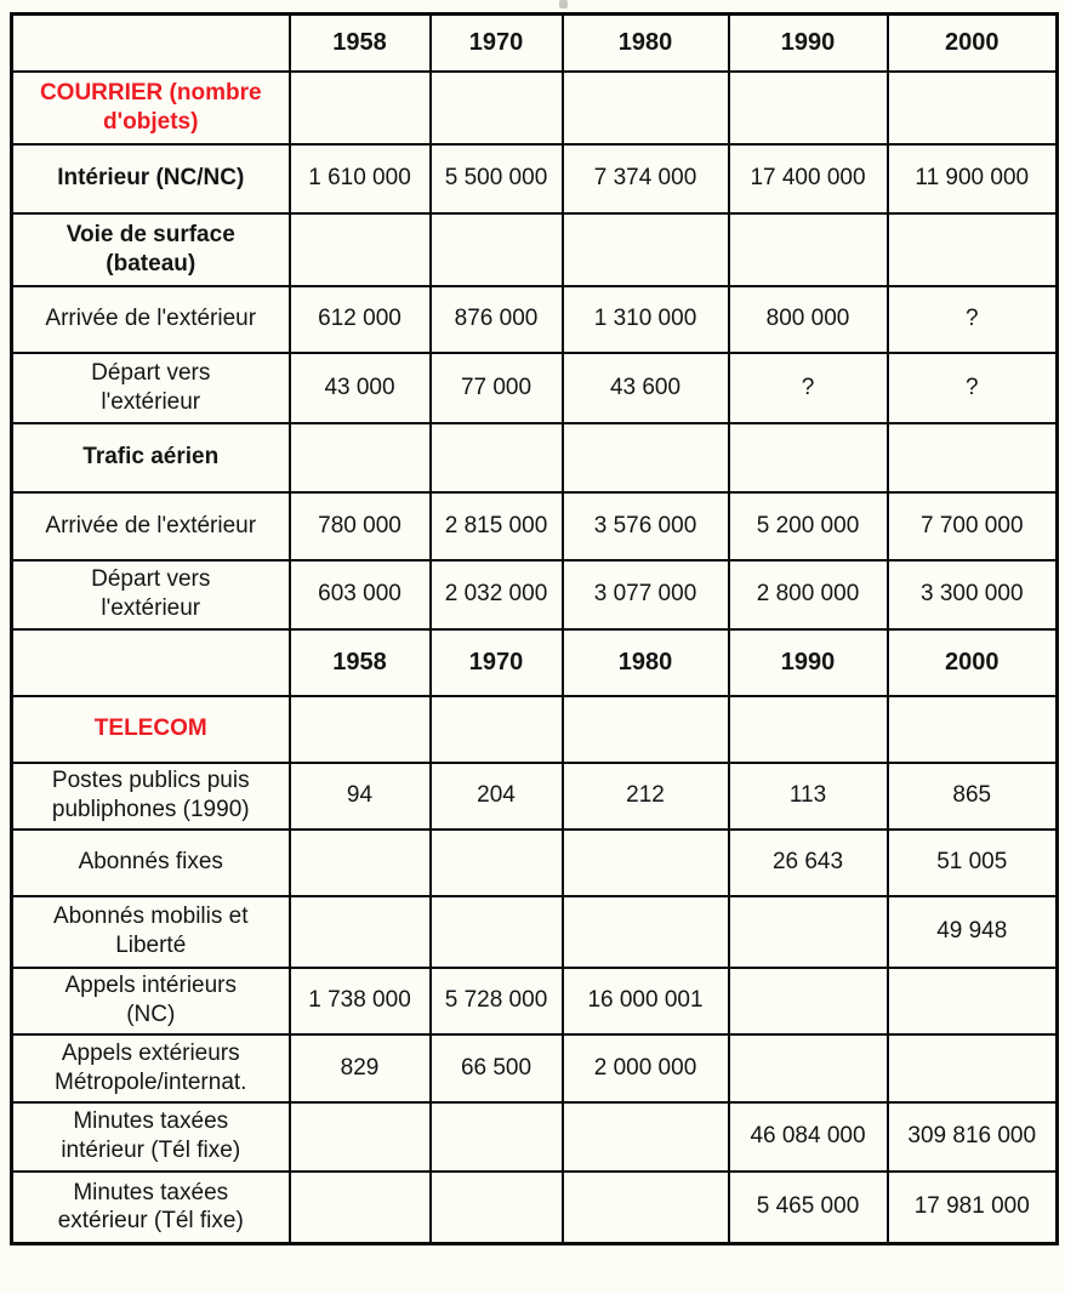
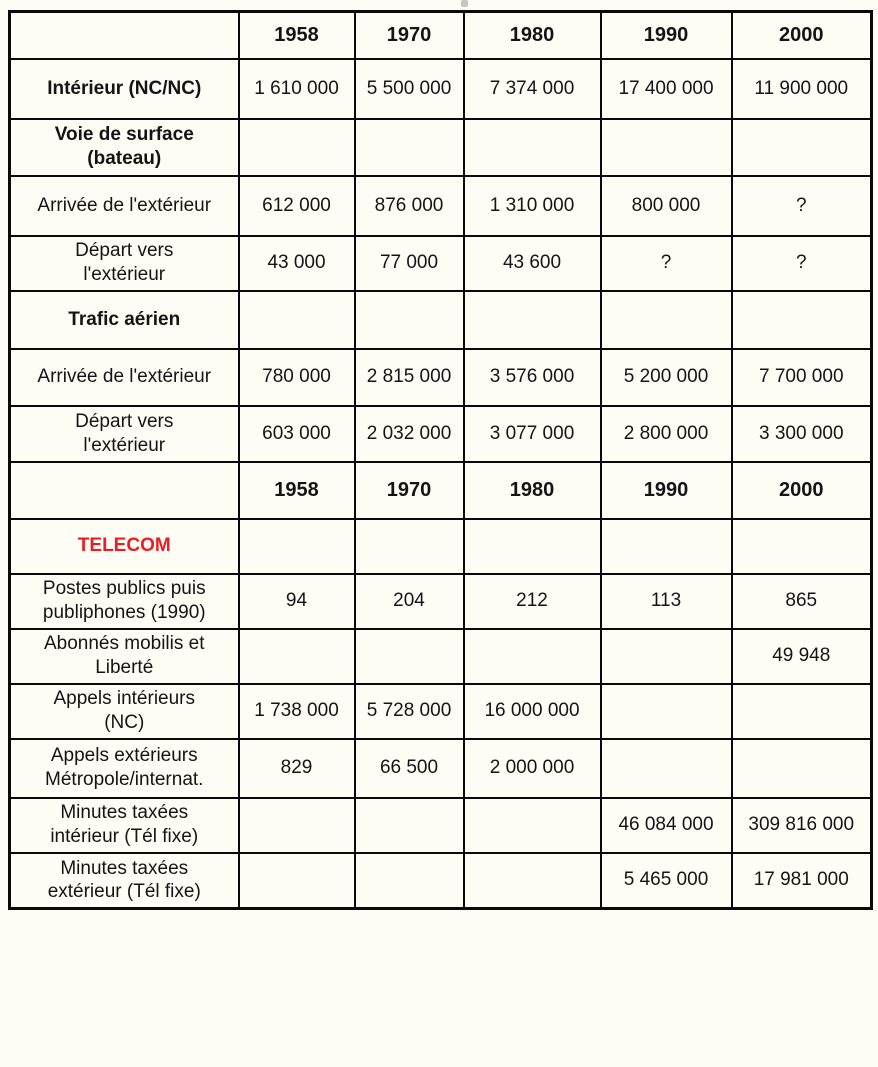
  	1958	1970	1980	1990	2000
- COURRIER (nombre d'objets)
  Intérieur (NC/NC)	1 610 000	5 500 000	7 374 000	17 400 000	11 900 000
  Voie de surface (bateau)
  Arrivée de l'extérieur	612 000	876 000	1 310 000	800 000	?
  Départ vers l'extérieur	43 000	77 000	43 600	?	?
  Trafic aérien
  Arrivée de l'extérieur	780 000	2 815 000	3 576 000	5 200 000	7 700 000
  Départ vers l'extérieur	603 000	2 032 000	3 077 000	2 800 000	3 300 000
  	1958	1970	1980	1990	2000
  TELECOM
  Postes publics puis publiphones (1990)	94	204	212	113	865
- Abonnés fixes				26 643	51 005
  Abonnés mobilis et Liberté					49 948
- Appels intérieurs (NC)	1 738 000	5 728 000	16 000 001
+ Appels intérieurs (NC)	1 738 000	5 728 000	16 000 000
  Appels extérieurs Métropole/internat.	829	66 500	2 000 000
  Minutes taxées intérieur (Tél fixe)				46 084 000	309 816 000
  Minutes taxées extérieur (Tél fixe)				5 465 000	17 981 000
